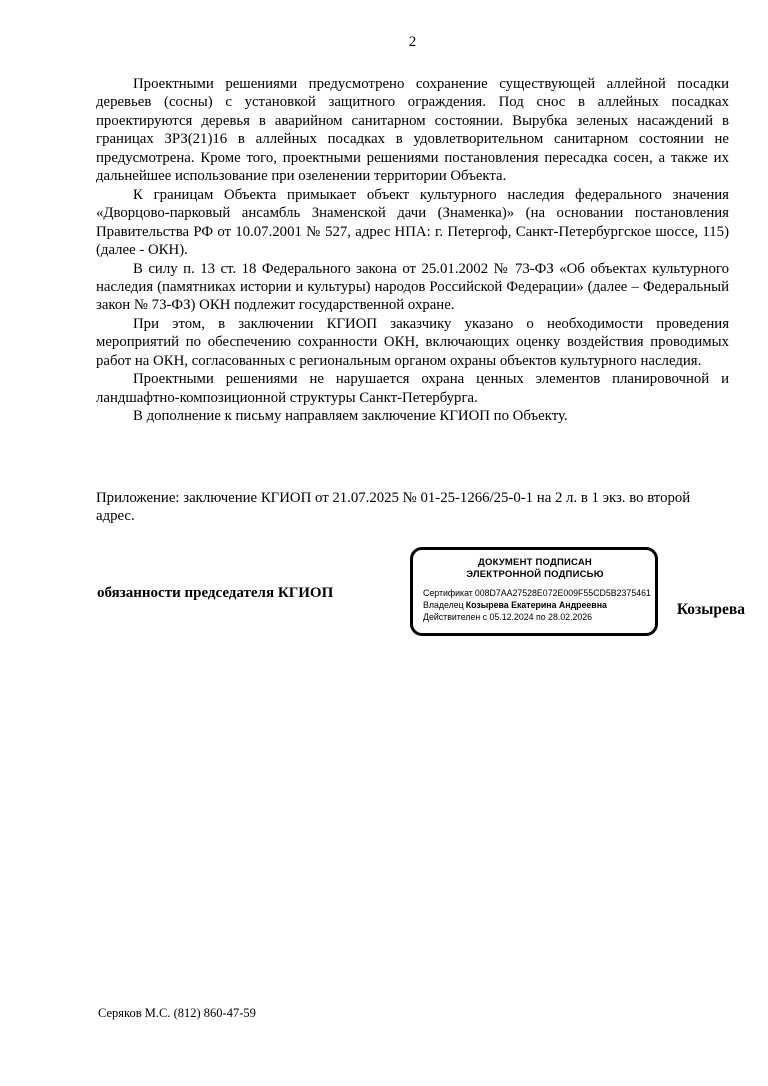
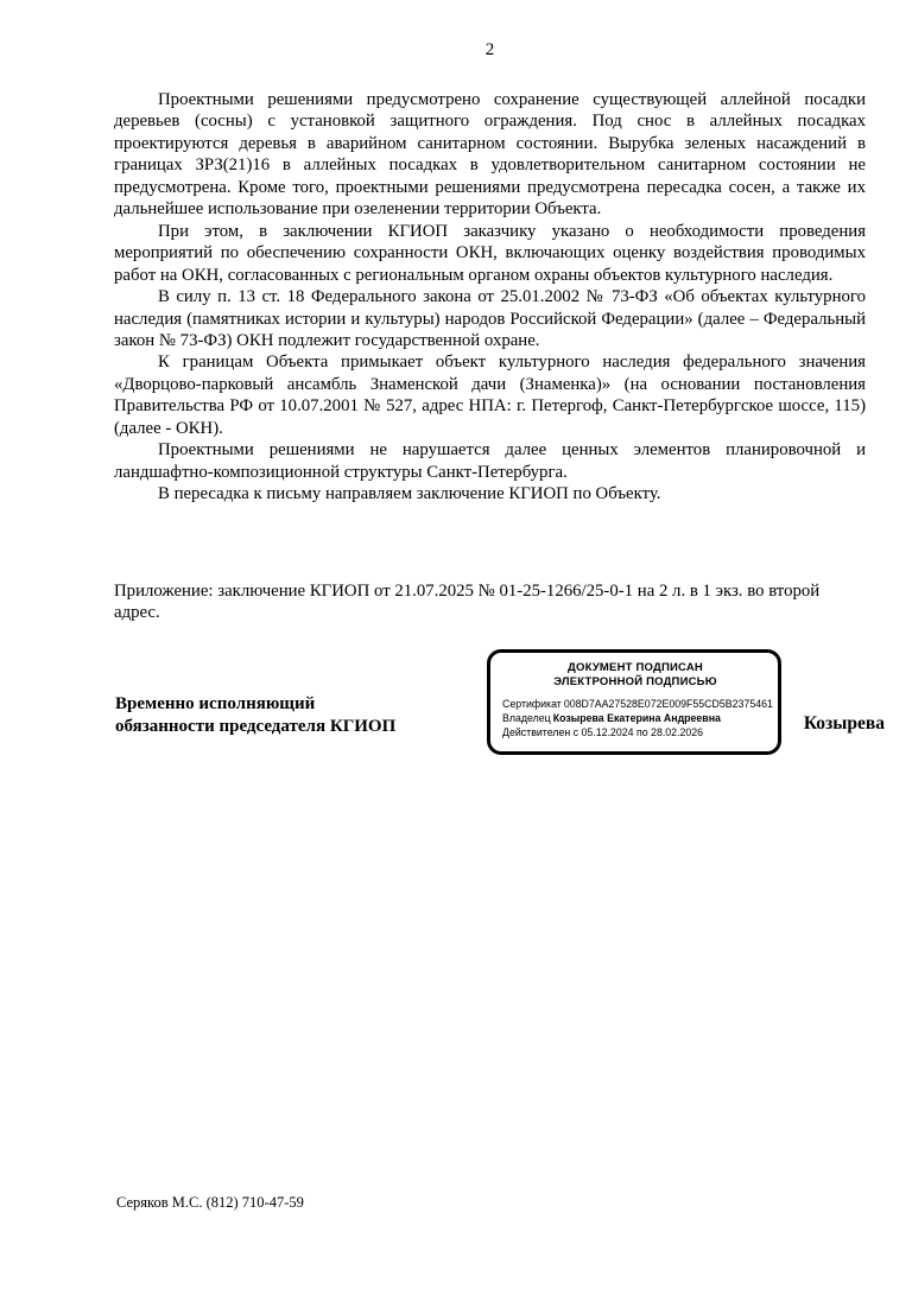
  2
- Проектными решениями предусмотрено сохранение существующей аллейной посадки деревьев (сосны) с установкой защитного ограждения. Под снос в аллейных посадках проектируются деревья в аварийном санитарном состоянии. Вырубка зеленых насаждений в границах ЗРЗ(21)16 в аллейных посадках в удовлетворительном санитарном состоянии не предусмотрена. Кроме того, проектными решениями постановления пересадка сосен, а также их дальнейшее использование при озеленении территории Объекта.
+ Проектными решениями предусмотрено сохранение существующей аллейной посадки деревьев (сосны) с установкой защитного ограждения. Под снос в аллейных посадках проектируются деревья в аварийном санитарном состоянии. Вырубка зеленых насаждений в границах ЗРЗ(21)16 в аллейных посадках в удовлетворительном санитарном состоянии не предусмотрена. Кроме того, проектными решениями предусмотрена пересадка сосен, а также их дальнейшее использование при озеленении территории Объекта.
- К границам Объекта примыкает объект культурного наследия федерального значения «Дворцово-парковый ансамбль Знаменской дачи (Знаменка)» (на основании постановления Правительства РФ от 10.07.2001 № 527, адрес НПА: г. Петергоф, Санкт-Петербургское шоссе, 115) (далее - ОКН).
+ При этом, в заключении КГИОП заказчику указано о необходимости проведения мероприятий по обеспечению сохранности ОКН, включающих оценку воздействия проводимых работ на ОКН, согласованных с региональным органом охраны объектов культурного наследия.
  В силу п. 13 ст. 18 Федерального закона от 25.01.2002 № 73-ФЗ «Об объектах культурного наследия (памятниках истории и культуры) народов Российской Федерации» (далее – Федеральный закон № 73-ФЗ) ОКН подлежит государственной охране.
- При этом, в заключении КГИОП заказчику указано о необходимости проведения мероприятий по обеспечению сохранности ОКН, включающих оценку воздействия проводимых работ на ОКН, согласованных с региональным органом охраны объектов культурного наследия.
+ К границам Объекта примыкает объект культурного наследия федерального значения «Дворцово-парковый ансамбль Знаменской дачи (Знаменка)» (на основании постановления Правительства РФ от 10.07.2001 № 527, адрес НПА: г. Петергоф, Санкт-Петербургское шоссе, 115) (далее - ОКН).
- Проектными решениями не нарушается охрана ценных элементов планировочной и ландшафтно-композиционной структуры Санкт-Петербурга.
+ Проектными решениями не нарушается далее ценных элементов планировочной и ландшафтно-композиционной структуры Санкт-Петербурга.
- В дополнение к письму направляем заключение КГИОП по Объекту.
+ В пересадка к письму направляем заключение КГИОП по Объекту.
  Приложение: заключение КГИОП от 21.07.2025 № 01-25-1266/25-0-1 на 2 л. в 1 экз. во второй адрес.
+ Временно исполняющий
  обязанности председателя КГИОП
  ДОКУМЕНТ ПОДПИСАН
  ЭЛЕКТРОННОЙ ПОДПИСЬЮ
  Сертификат 008D7AA27528E072E009F55CD5B2375461
  Владелец Козырева Екатерина Андреевна
  Действителен с 05.12.2024 по 28.02.2026
  Козырева
- Серяков М.С. (812) 860-47-59
+ Серяков М.С. (812) 710-47-59
